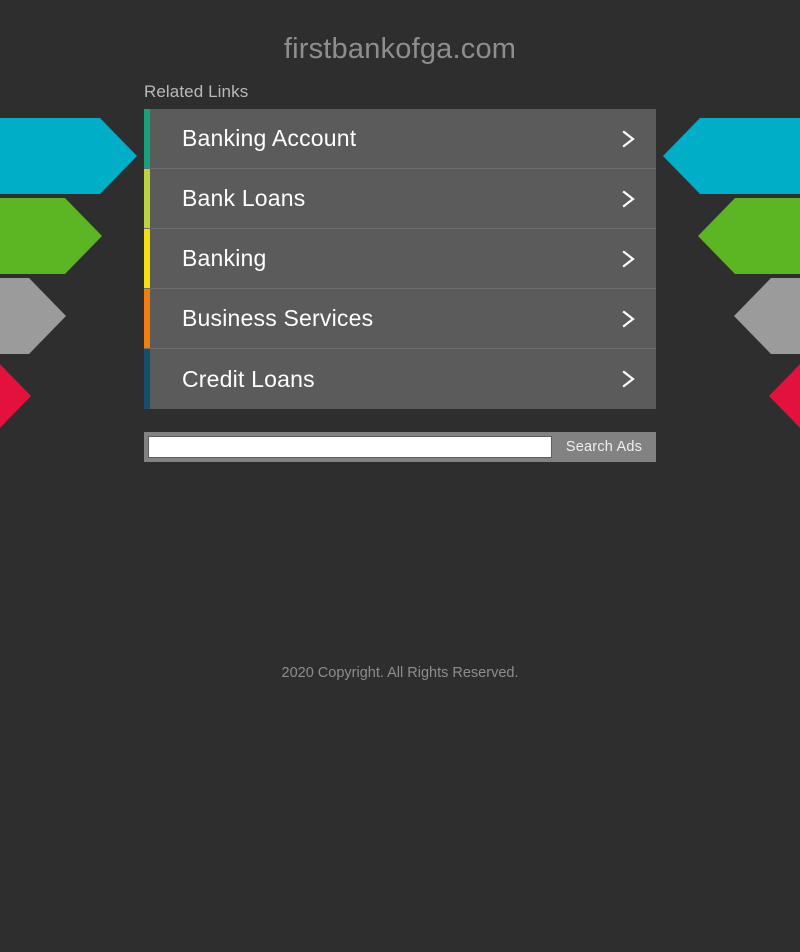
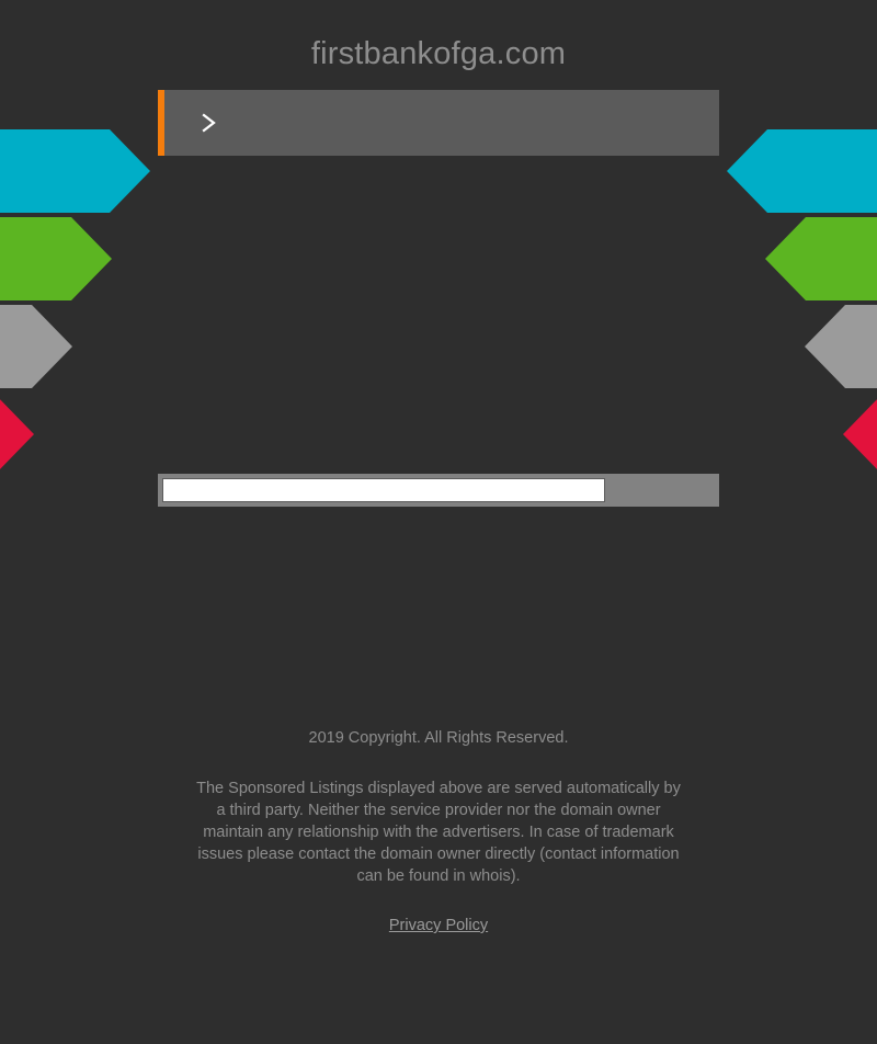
  firstbankofga.com
- Related Links
- Banking Account
- Bank Loans
- Banking
- Business Services
- Credit Loans
- Search Ads
- 2020 Copyright. All Rights Reserved.
+ 2019 Copyright. All Rights Reserved.
+ The Sponsored Listings displayed above are served automatically by a third party. Neither the service provider nor the domain owner maintain any relationship with the advertisers. In case of trademark issues please contact the domain owner directly (contact information can be found in whois).
+ Privacy Policy
